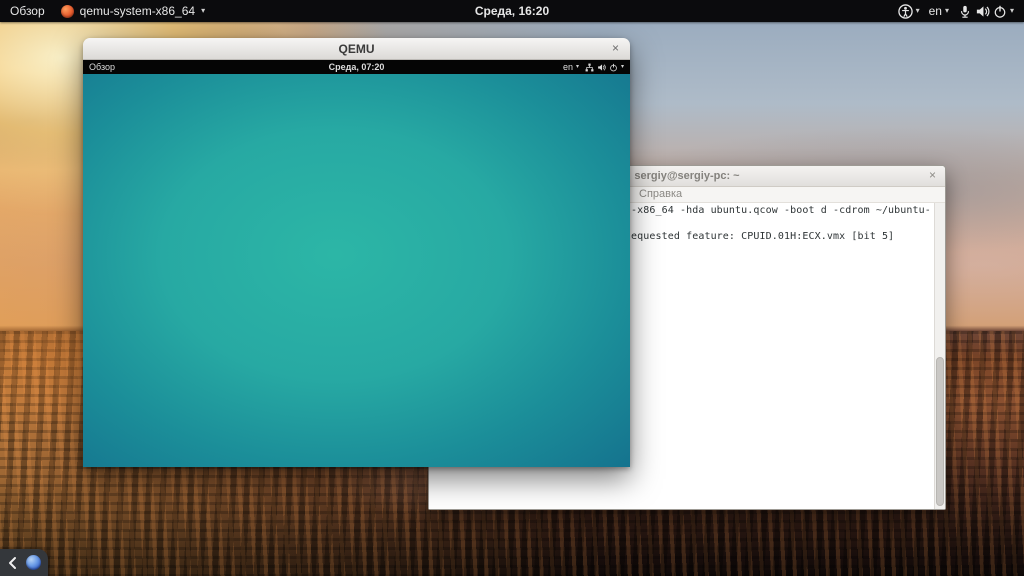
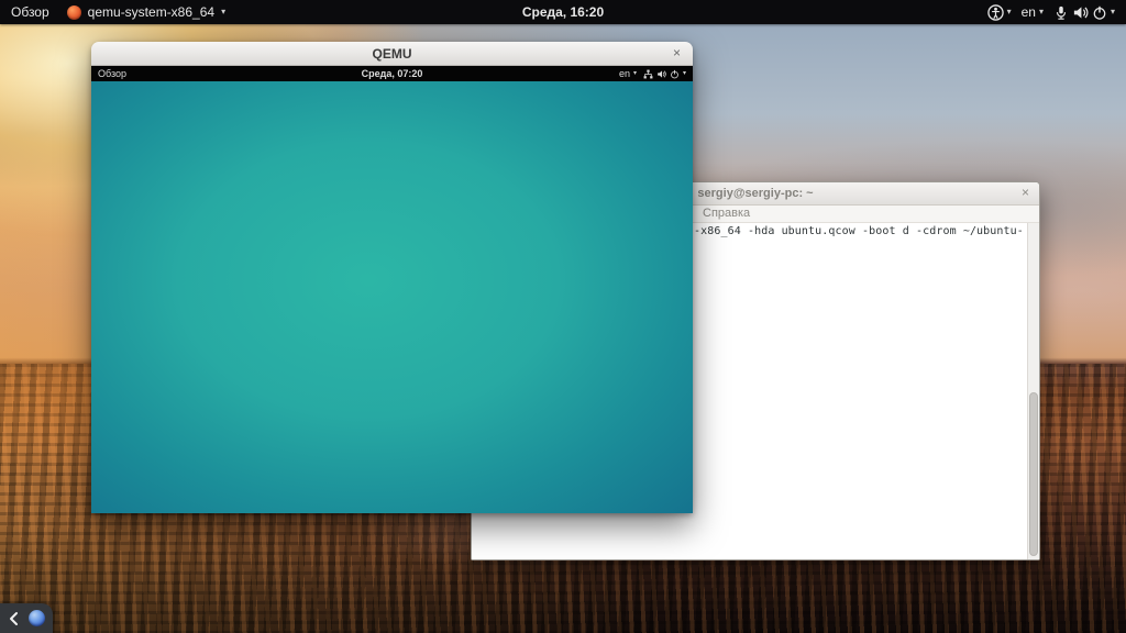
  sergiy@sergiy-pc: ~
  ×
  Справка
  -x86_64 -hda ubuntu.qcow -boot d -cdrom ~/ubuntu-
- equested feature: CPUID.01H:ECX.vmx [bit 5]
  QEMU
  ×
  Обзор
  Среда, 07:20
  en
  Обзор
  qemu-system-x86_64
  ▾
  Среда, 16:20
  ▾
  en
  ▾
  ▾
